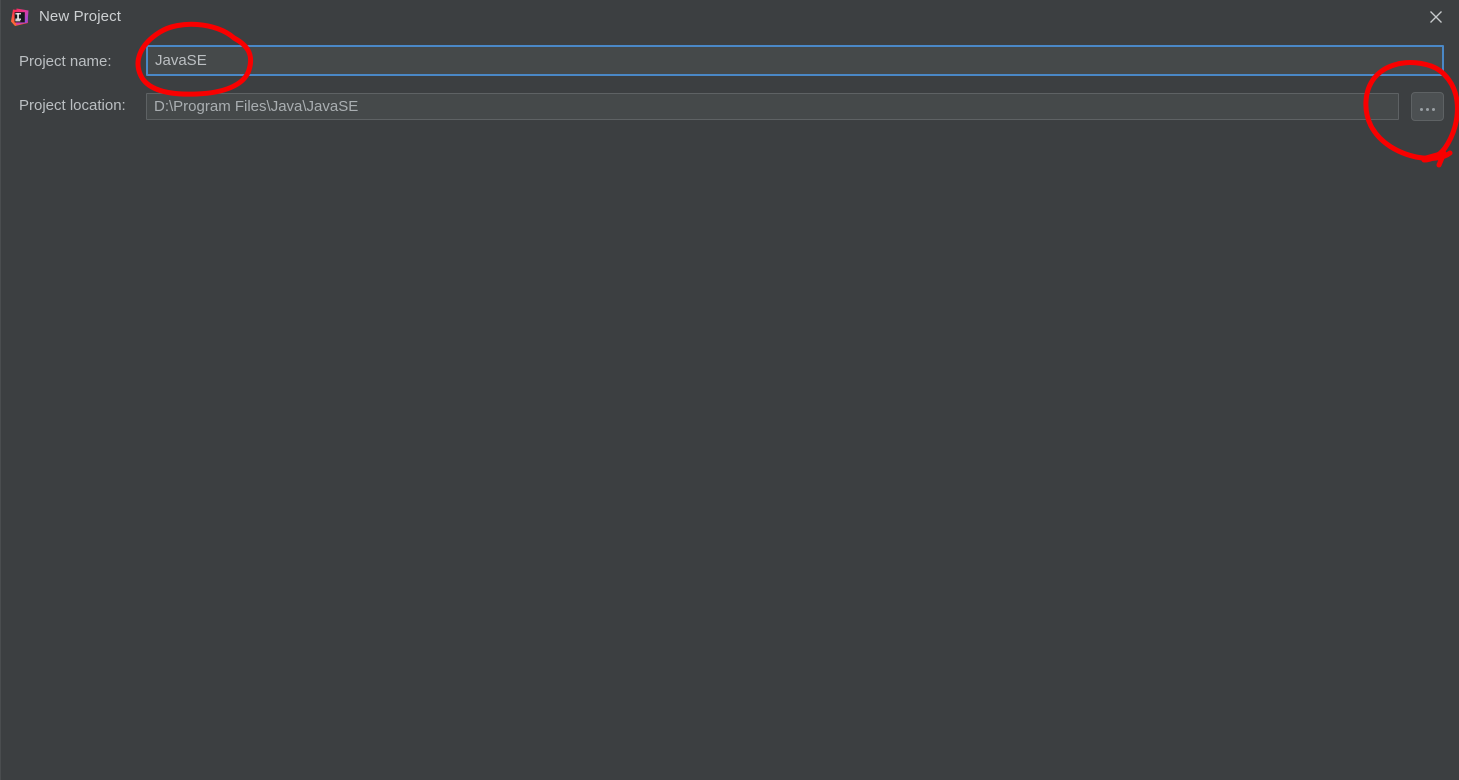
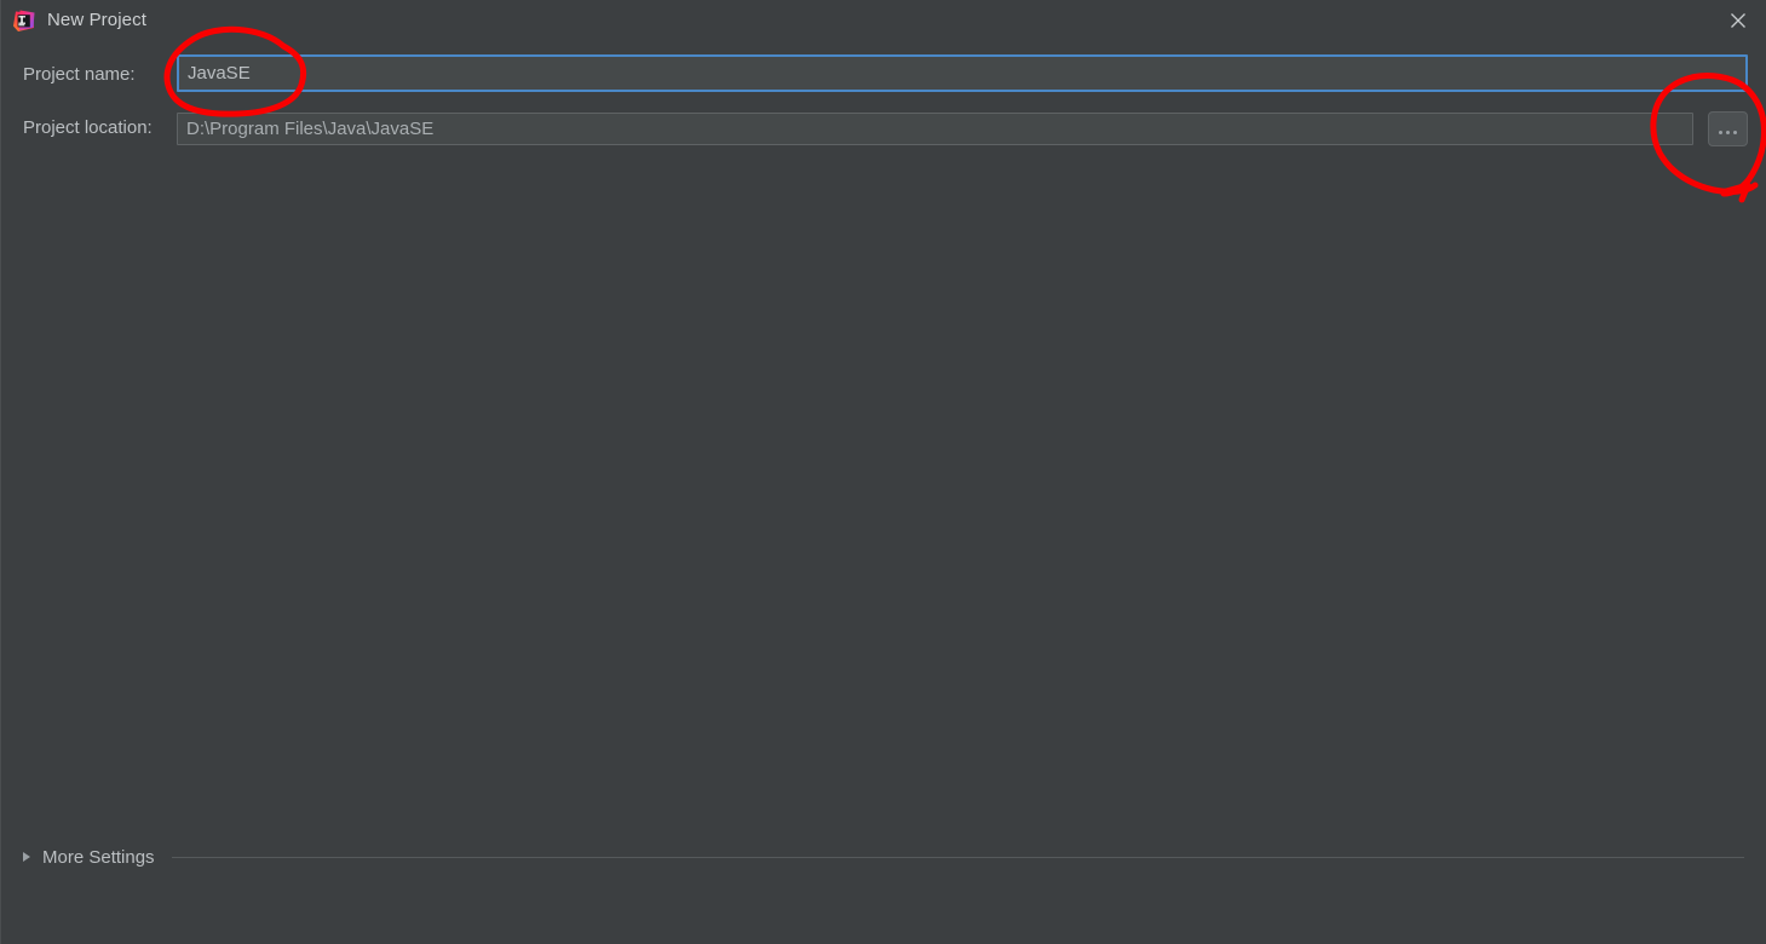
  New Project
  Project name:
  JavaSE
  Project location:
  D:\Program Files\Java\JavaSE
+ More Settings
